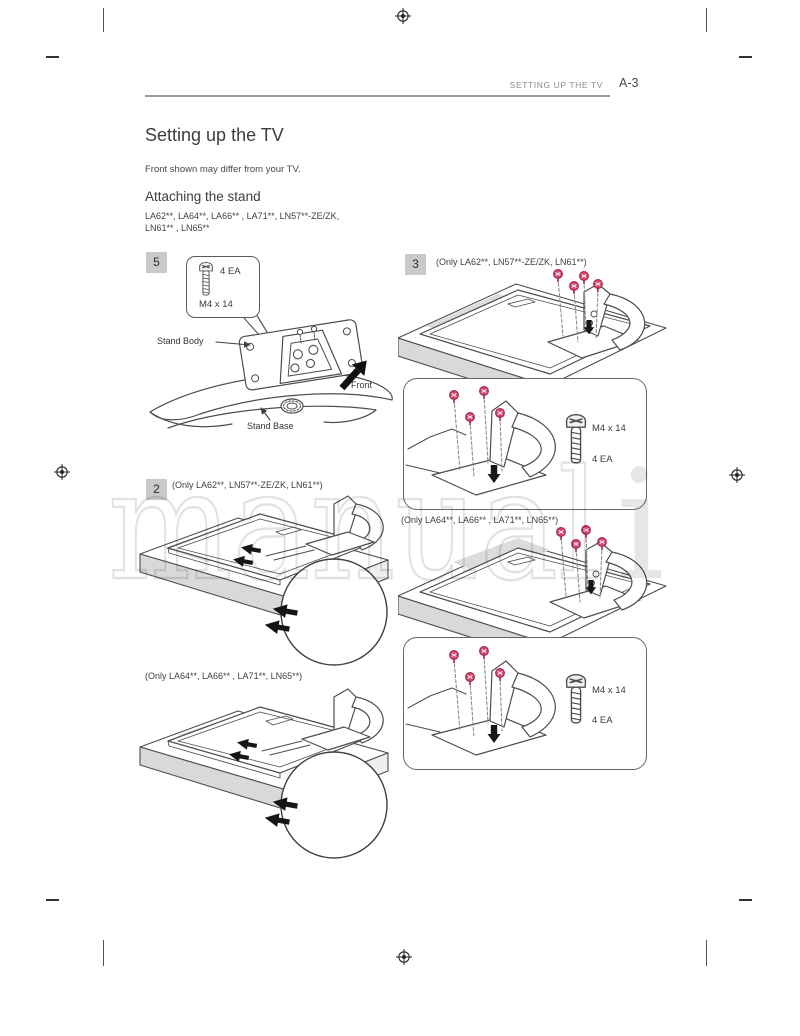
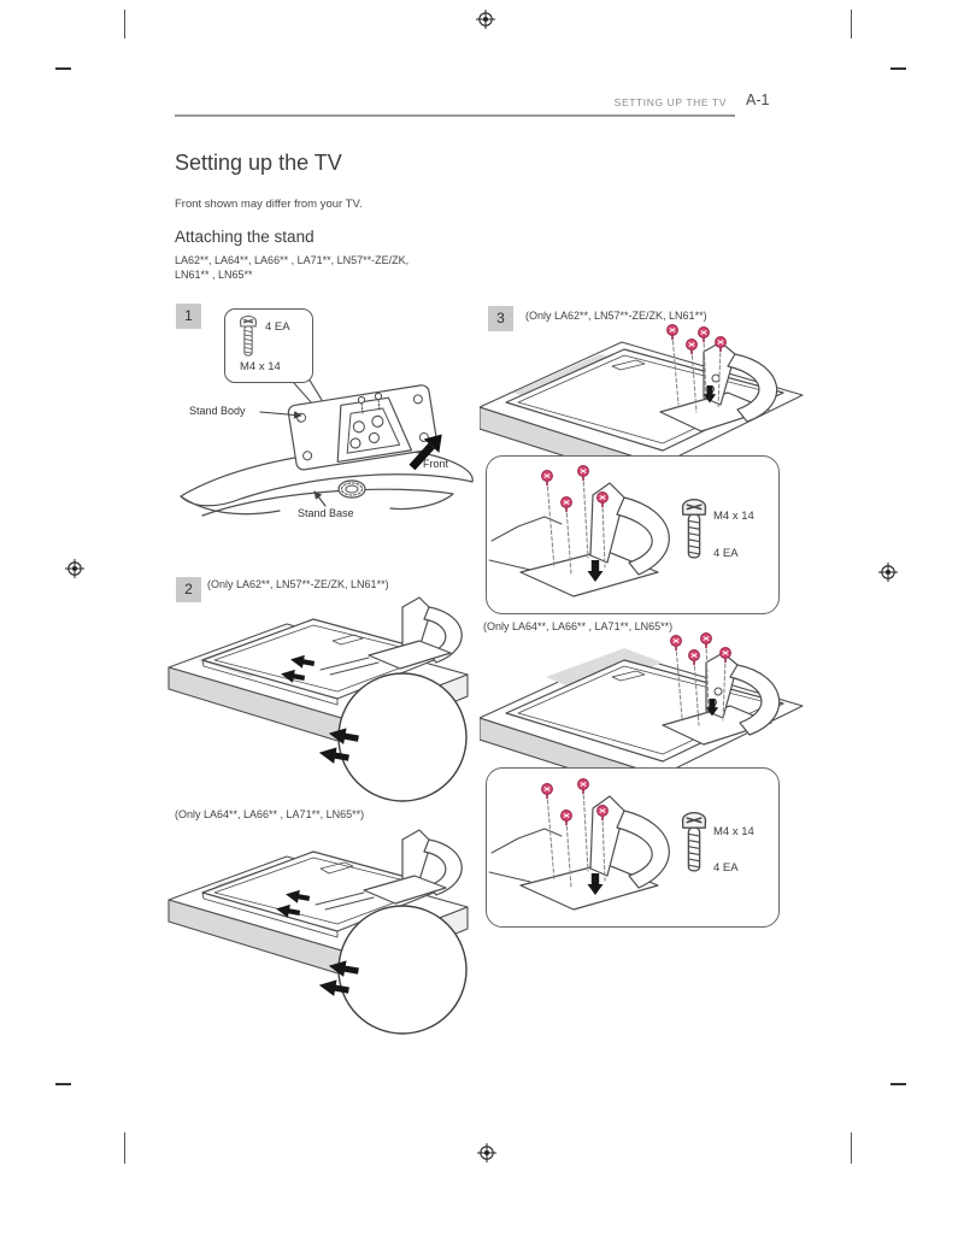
  SETTING UP THE TV
- A-3
+ A-1
  Setting up the TV
  Front shown may differ from your TV.
  Attaching the stand
  LA62**, LA64**, LA66** , LA71**, LN57**-ZE/ZK,
  LN61** , LN65**
- 5
+ 1
  4 EA
  M4 x 14
  Stand Body
  Stand Base
  Front
  2
  (Only LA62**, LN57**-ZE/ZK, LN61**)
  (Only LA64**, LA66** , LA71**, LN65**)
  3
  (Only LA62**, LN57**-ZE/ZK, LN61**)
  M4 x 14
  4 EA
  (Only LA64**, LA66** , LA71**, LN65**)
  M4 x 14
  4 EA
- manual
- i
